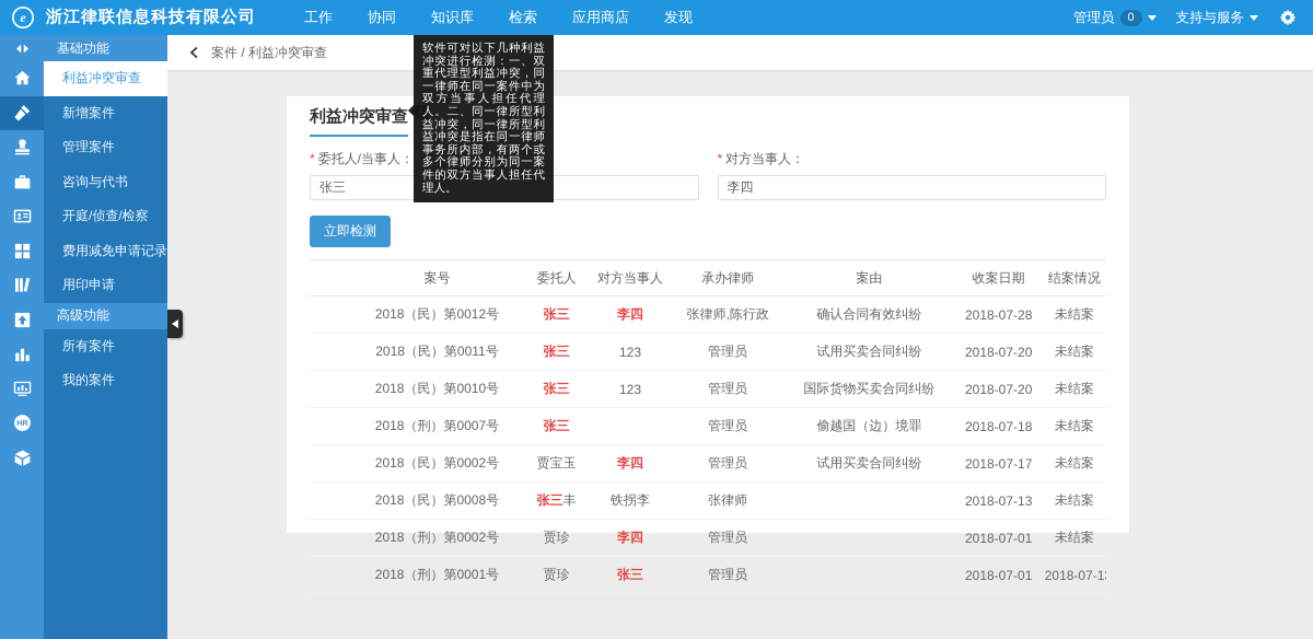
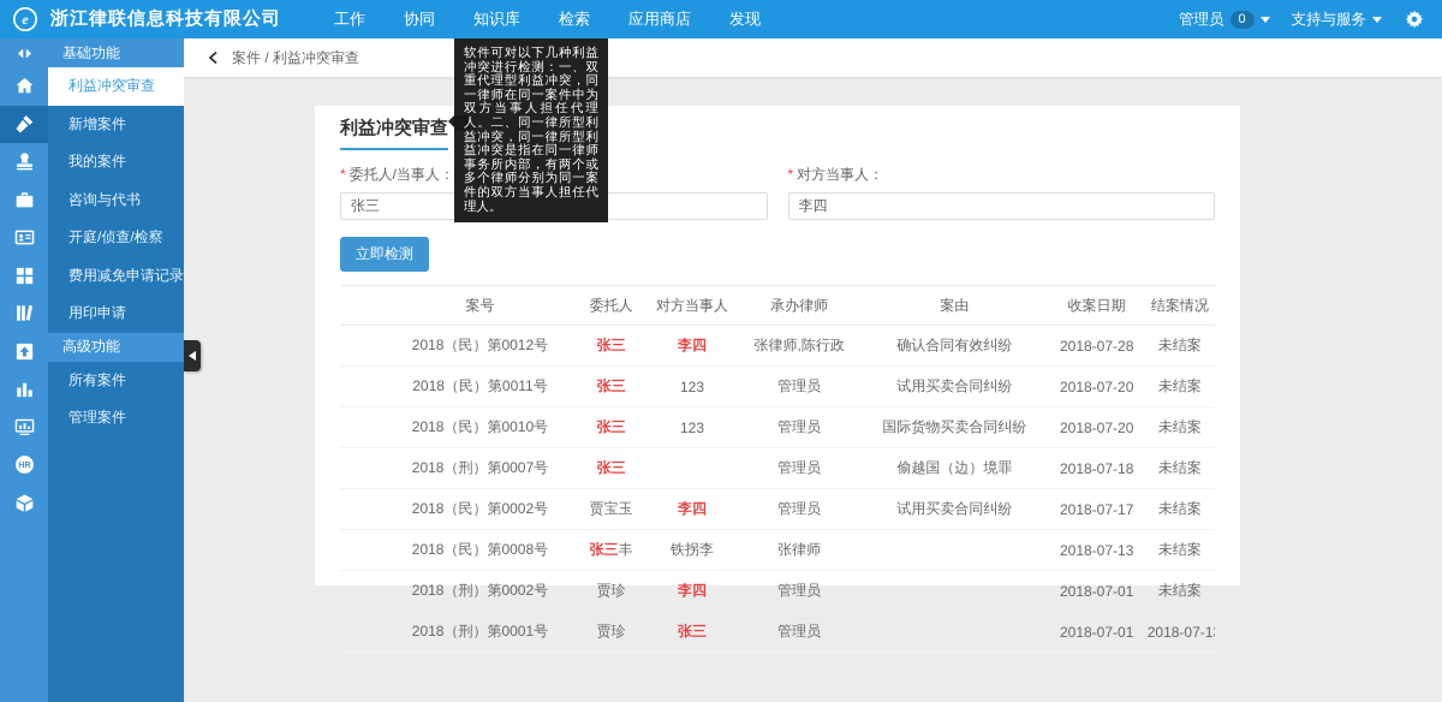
  e
  浙江律联信息科技有限公司
  工作
  协同
  知识库
  检索
  应用商店
  发现
  管理员
  0
  支持与服务
  HR
  基础功能
  利益冲突审查
  新增案件
- 管理案件
+ 我的案件
  咨询与代书
  开庭/侦查/检察
  费用减免申请记录
  用印申请
  高级功能
  所有案件
- 我的案件
+ 管理案件
  案件 / 利益冲突审查
  利益冲突审查
  * 委托人/当事人：
  张三
  * 对方当事人：
  李四
  立即检测
  	案号	委托人	对方当事人	承办律师	案由	收案日期	结案情况
  	2018（民）第0012号	张三	李四	张律师,陈行政	确认合同有效纠纷	2018-07-28	未结案
  	2018（民）第0011号	张三	123	管理员	试用买卖合同纠纷	2018-07-20	未结案
  	2018（民）第0010号	张三	123	管理员	国际货物买卖合同纠纷	2018-07-20	未结案
  	2018（刑）第0007号	张三		管理员	偷越国（边）境罪	2018-07-18	未结案
  	2018（民）第0002号	贾宝玉	李四	管理员	试用买卖合同纠纷	2018-07-17	未结案
  	2018（民）第0008号	张三丰	铁拐李	张律师		2018-07-13	未结案
  	2018（刑）第0002号	贾珍	李四	管理员		2018-07-01	未结案
  	2018（刑）第0001号	贾珍	张三	管理员		2018-07-01	2018-07-1
  软件可对以下几种利益冲突进行检测：一、双重代理型利益冲突，同一律师在同一案件中为双方当事人担任代理人。二、同一律所型利益冲突，同一律所型利益冲突是指在同一律师事务所内部，有两个或多个律师分别为同一案件的双方当事人担任代理人。
